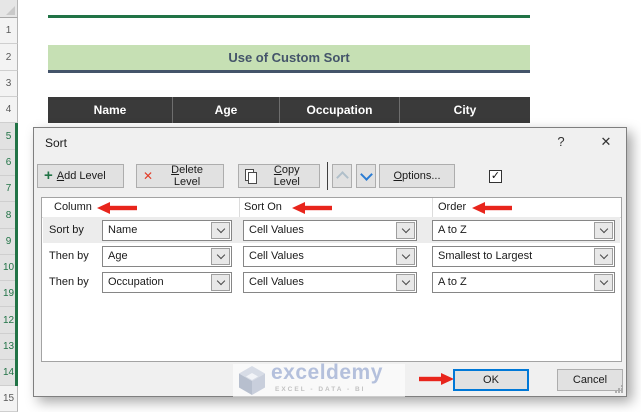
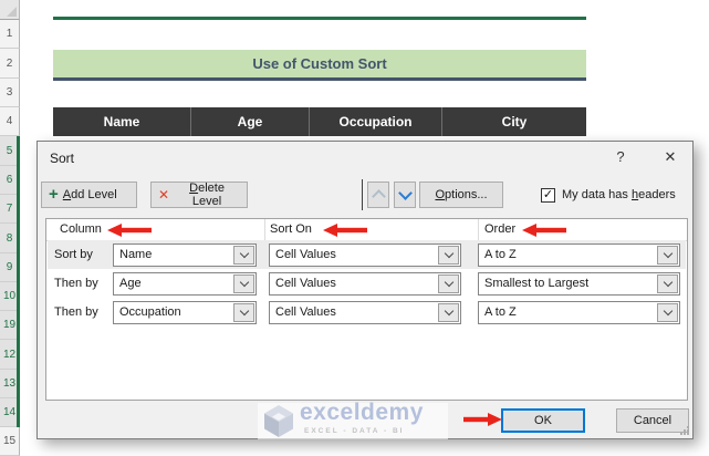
  1
  2
  3
  4
  5
  6
  7
  8
  9
  10
  19
  12
  13
  14
  15
  Use of Custom Sort
  Name
  Age
  Occupation
  City
  Sort
  ?
  ✕
  +
  Add Level
  ✕
  Delete Level
- Copy Level
  Options...
  ✓
+ My data has headers
  Column
  Sort On
  Order
  Sort by
  Name
  Cell Values
  A to Z
  Then by
  Age
  Cell Values
  Smallest to Largest
  Then by
  Occupation
  Cell Values
  A to Z
  exceldemy
  OK
  Cancel
